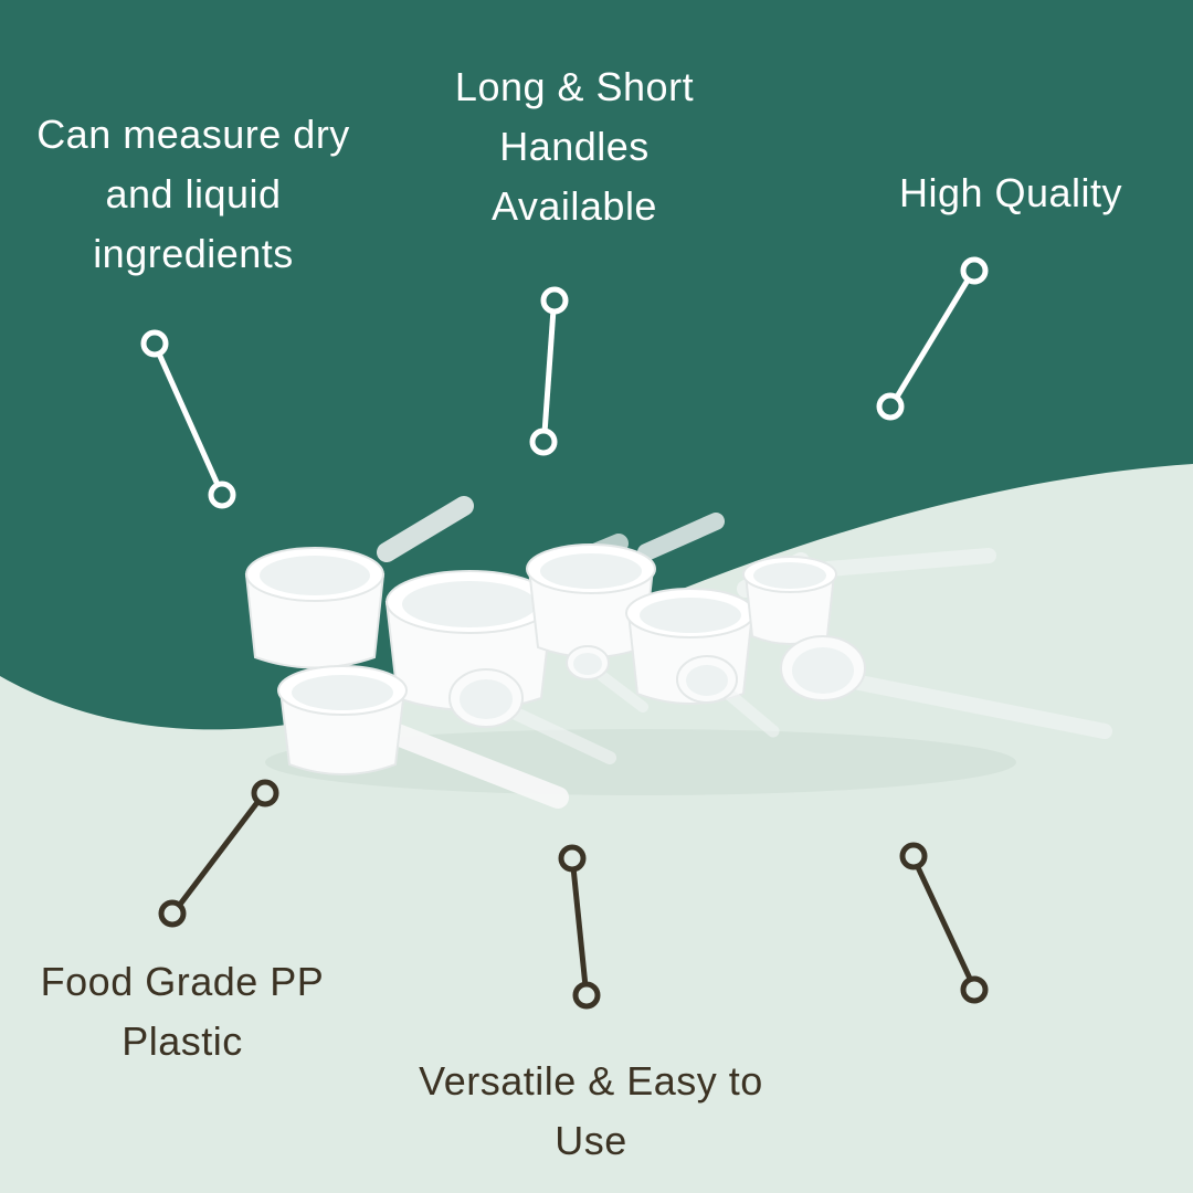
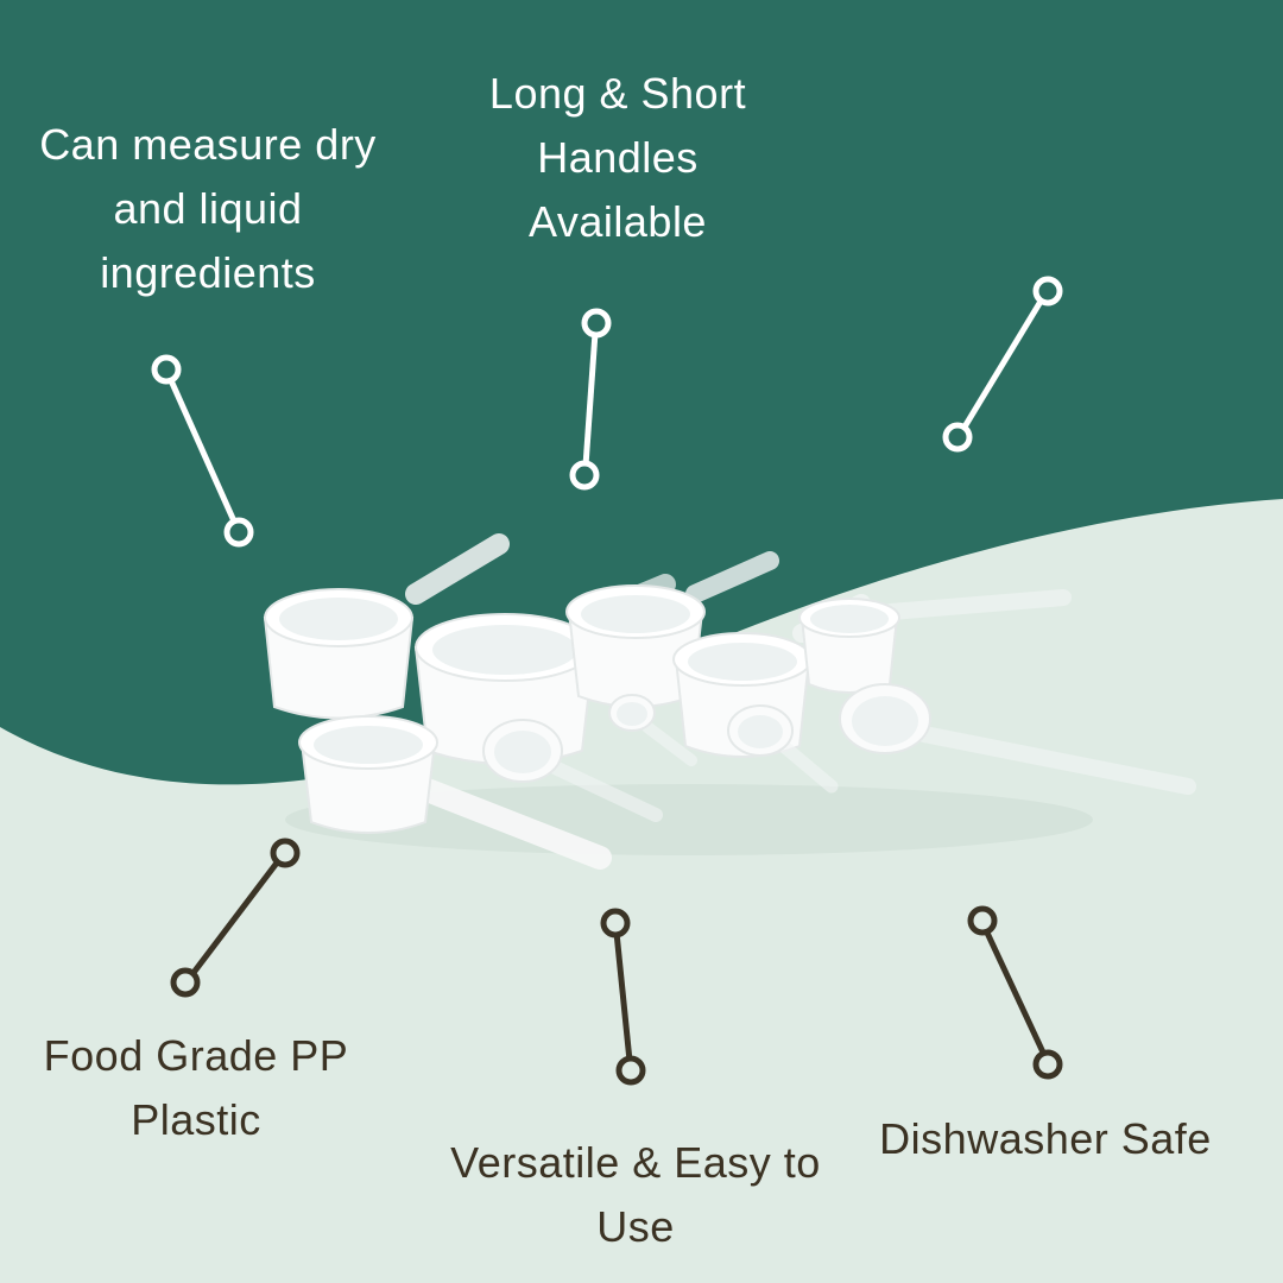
  Can measure dry and liquid ingredients
  Long & Short Handles Available
- High Quality
  Food Grade PP Plastic
  Versatile & Easy to Use
+ Dishwasher Safe
